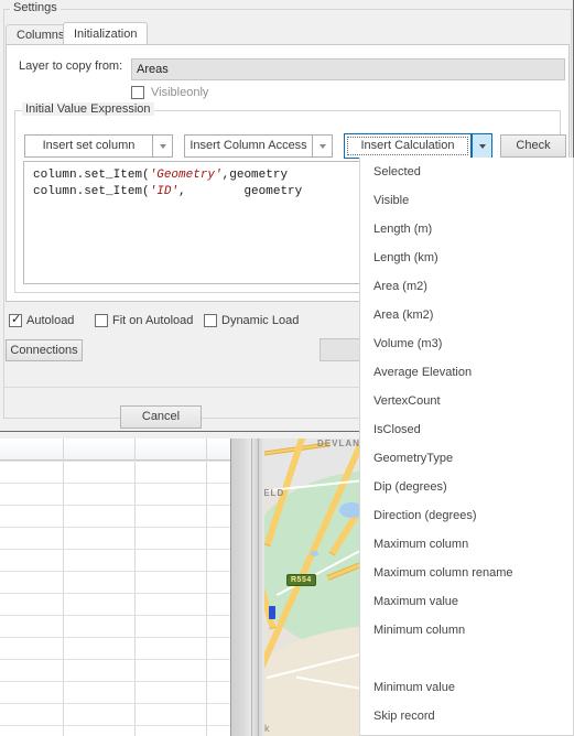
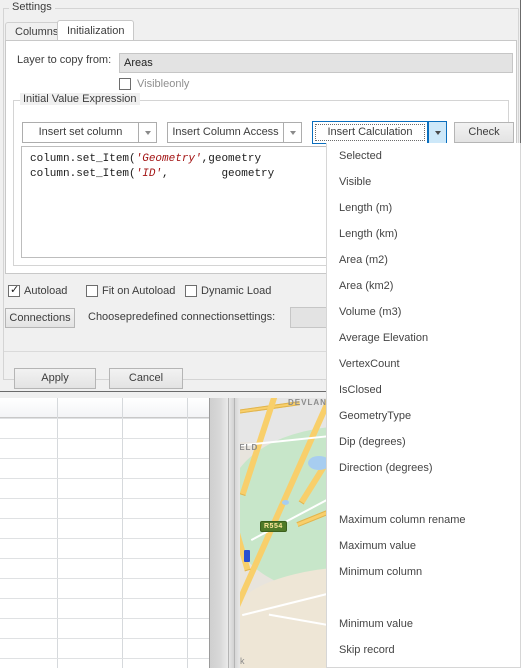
  DEVLAN
  ELD
  k
  Settings
  Columns
  Initialization
  Layer to copy from:
  Areas
  Visibleonly
  Initial Value Expression
  Insert set column
  Insert Column Access
  Insert Calculation
  Check
  column.set_Item('Geometry',geometry
  column.set_Item('ID', geometry
  Autoload
  Fit on Autoload
  Dynamic Load
  Connections
+ Choosepredefined connectionsettings:
+ Apply
  Cancel
  Selected
  Visible
  Length (m)
  Length (km)
  Area (m2)
  Area (km2)
  Volume (m3)
  Average Elevation
  VertexCount
  IsClosed
  GeometryType
  Dip (degrees)
  Direction (degrees)
- Maximum column
  Maximum column rename
  Maximum value
  Minimum column
  Minimum value
  Skip record
